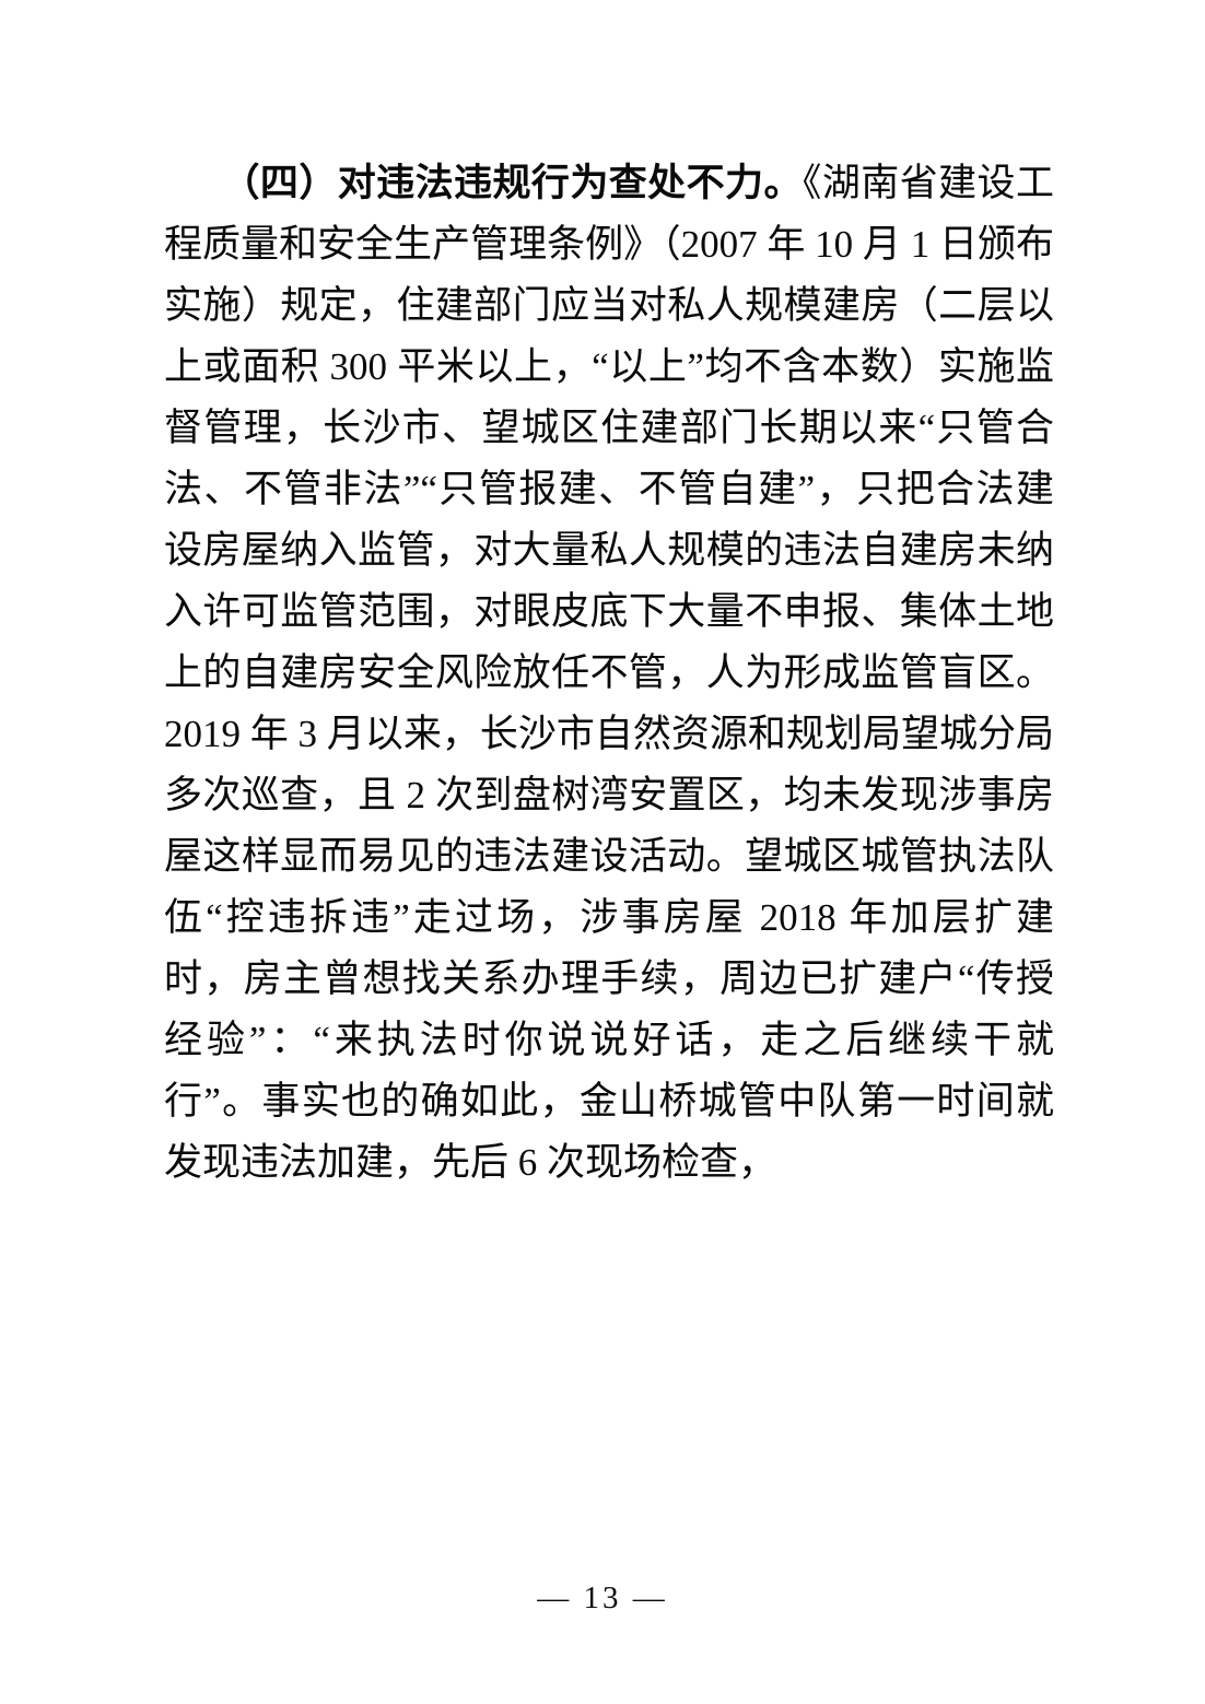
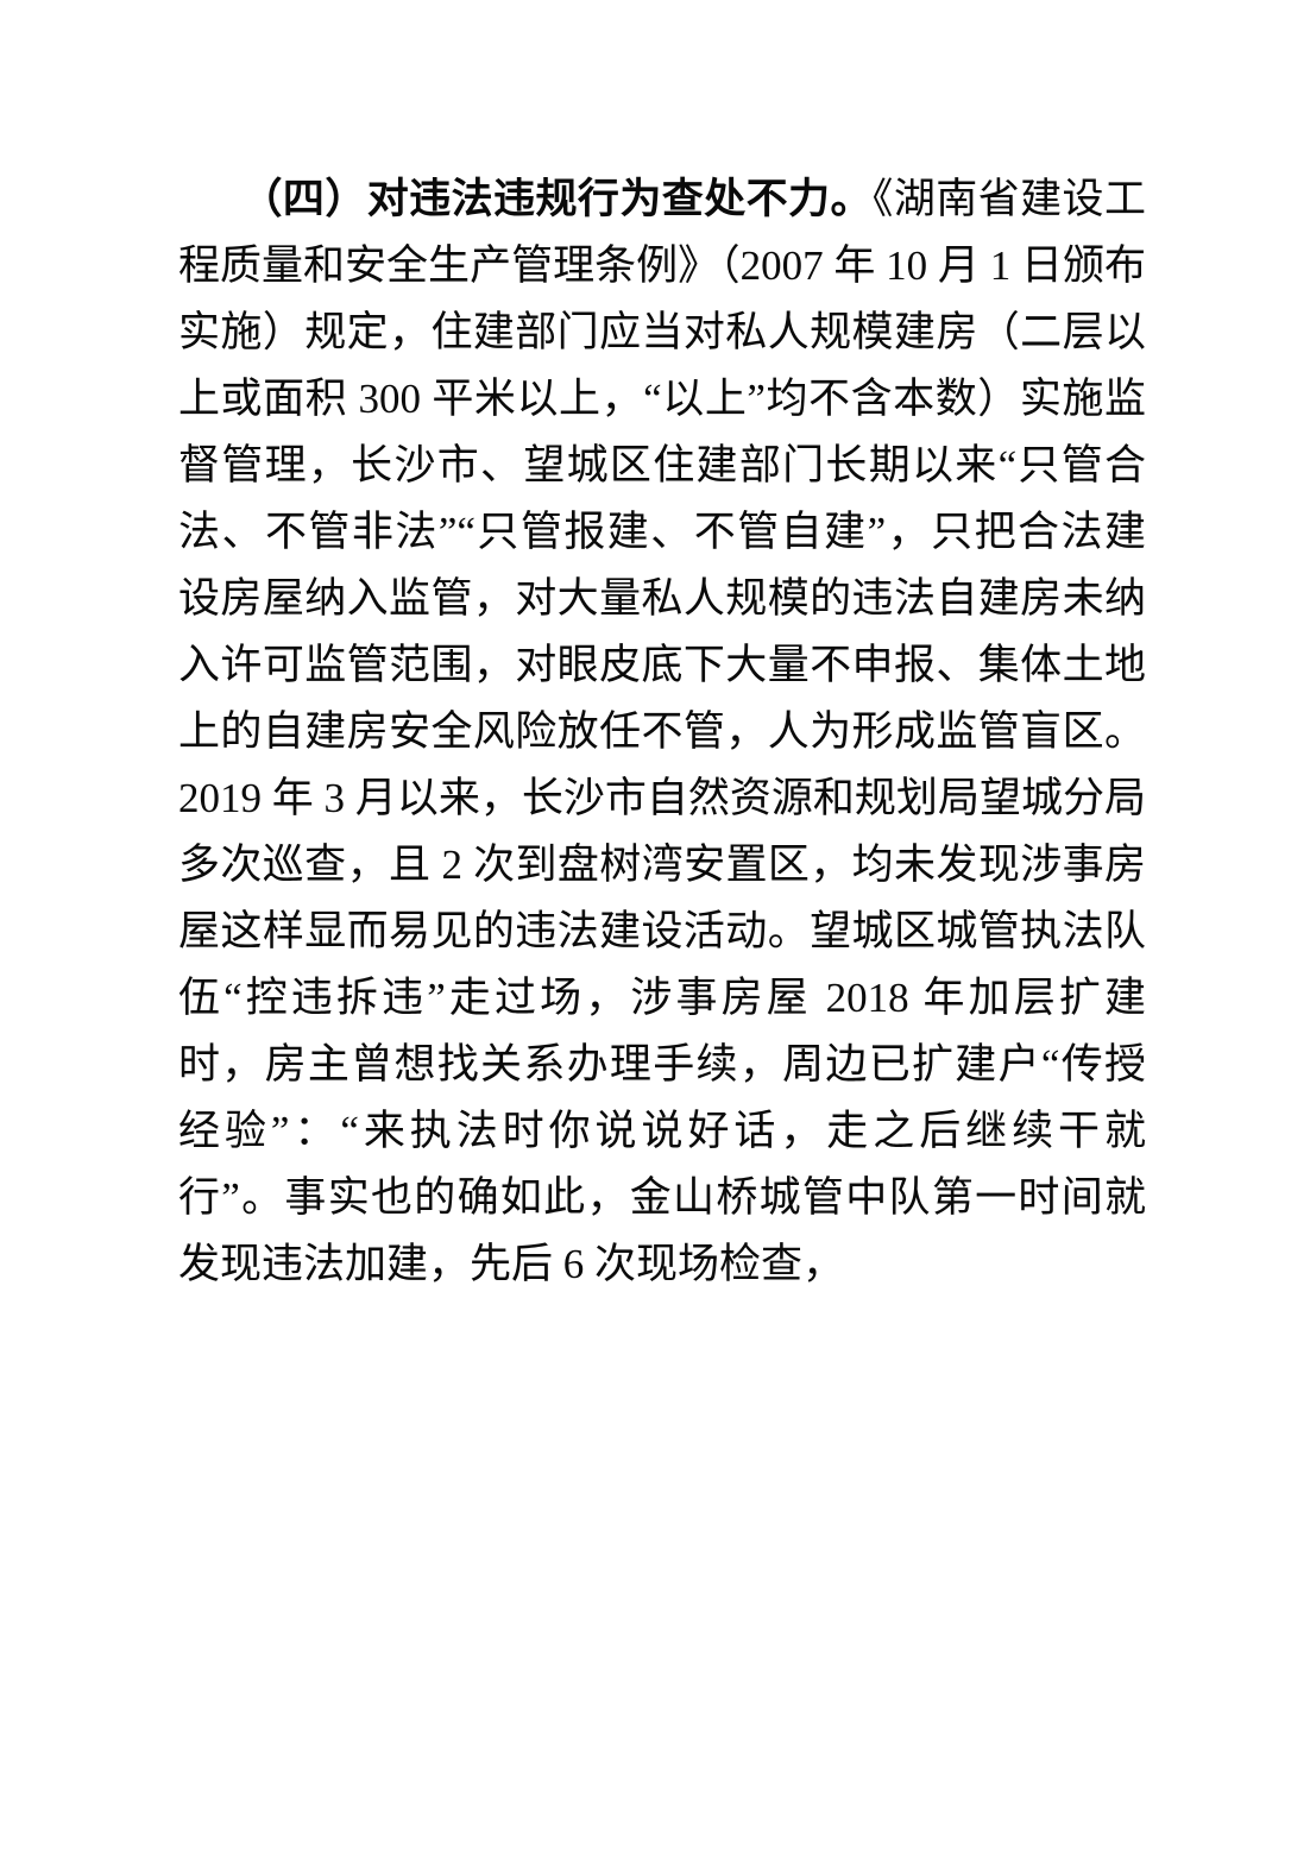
  （四）对违法违规行为查处不力。《湖南省建设工程质量和安全生产管理条例》（2007 年 10 月 1 日颁布实施）规定，住建部门应当对私人规模建房（二层以上或面积 300 平米以上，“以上”均不含本数）实施监督管理，长沙市、望城区住建部门长期以来“只管合法、不管非法”“只管报建、不管自建”，只把合法建设房屋纳入监管，对大量私人规模的违法自建房未纳入许可监管范围，对眼皮底下大量不申报、集体土地上的自建房安全风险放任不管，人为形成监管盲区。2019 年 3 月以来，长沙市自然资源和规划局望城分局多次巡查，且 2 次到盘树湾安置区，均未发现涉事房屋这样显而易见的违法建设活动。望城区城管执法队伍“控违拆违”走过场，涉事房屋 2018 年加层扩建时，房主曾想找关系办理手续，周边已扩建户“传授经验”：“来执法时你说说好话，走之后继续干就行”。事实也的确如此，金山桥城管中队第一时间就发现违法加建，先后 6 次现场检查，
- — 13 —
